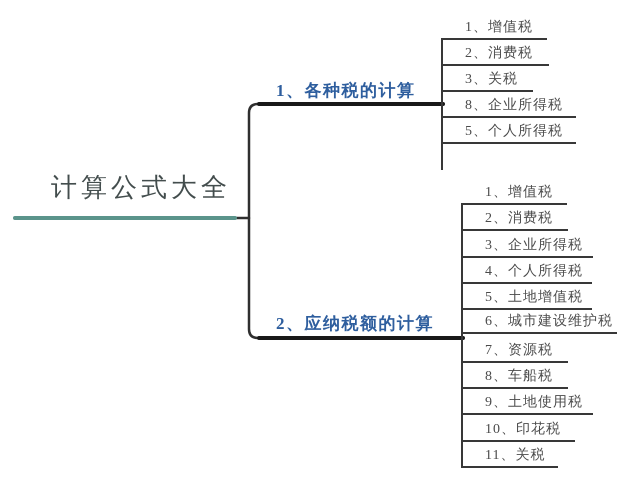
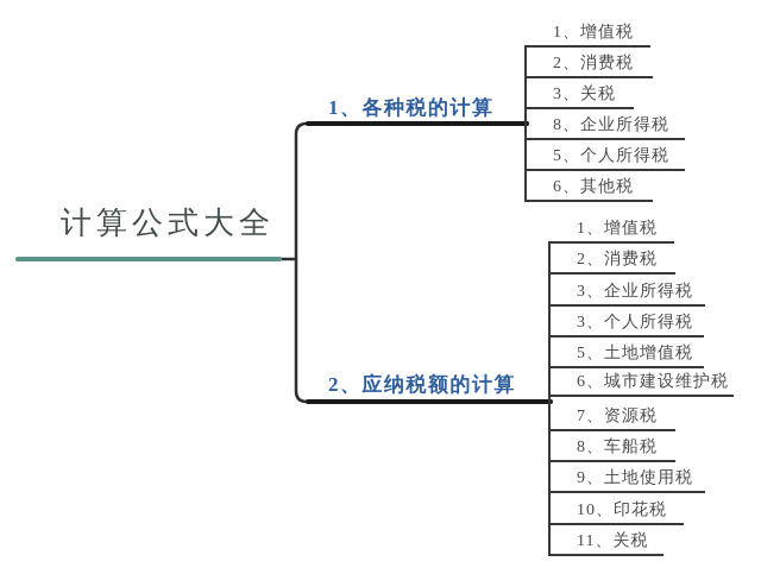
  计算公式大全
  1、各种税的计算
  1、增值税
  2、消费税
  3、关税
  8、企业所得税
  5、个人所得税
+ 6、其他税
  2、应纳税额的计算
  1、增值税
  2、消费税
  3、企业所得税
- 4、个人所得税
+ 3、个人所得税
  5、土地增值税
  6、城市建设维护税
  7、资源税
  8、车船税
  9、土地使用税
  10、印花税
  11、关税
